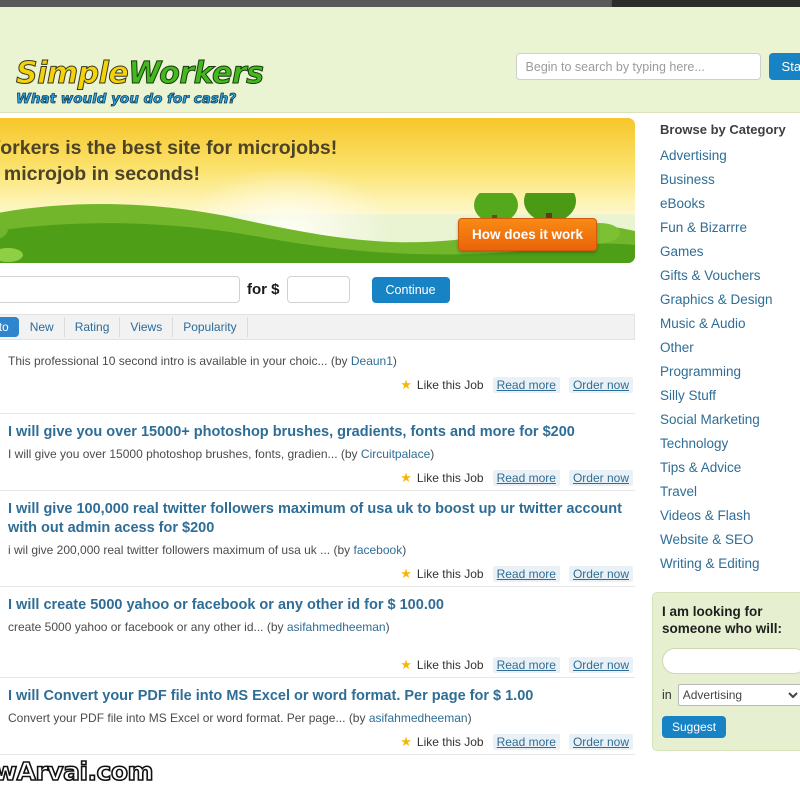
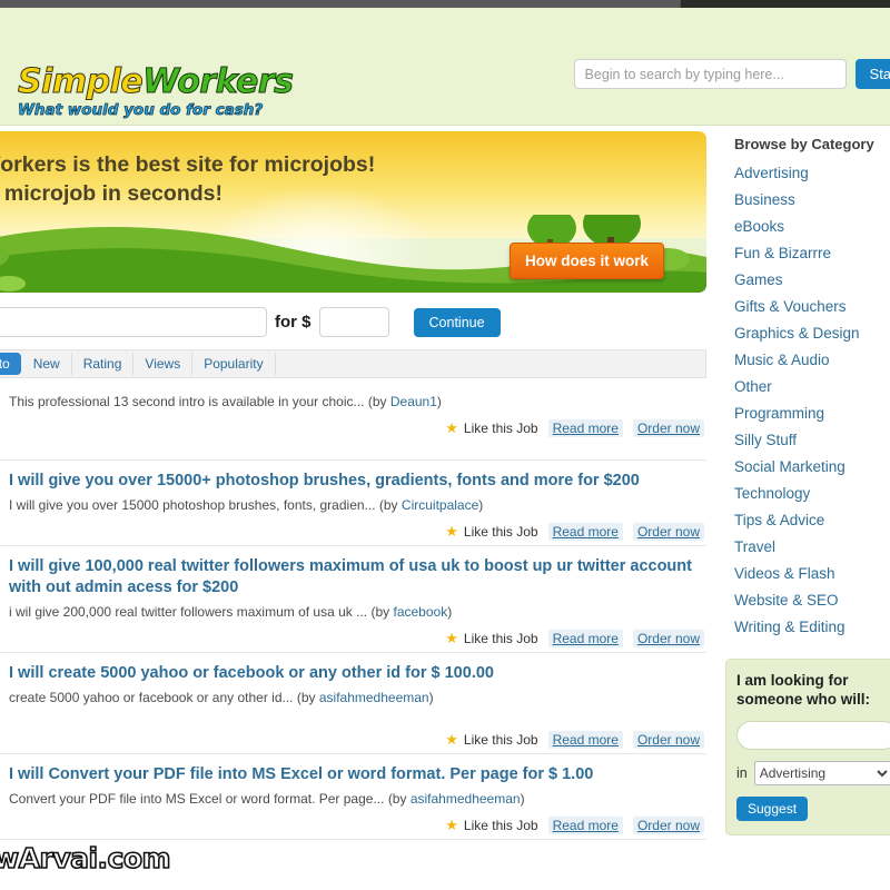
  SimpleWorkers
  What would you do for cash?
  Begin to search by typing here...
  orkers is the best site for microjobs!
  microjob in seconds!
  How does it work
  for $
  Continue
  New
  Rating
  Views
  Popularity
- This professional 10 second intro is available in your choic... (by Deaun1)
+ This professional 13 second intro is available in your choic... (by Deaun1)
  ★
  Like this Job
  Read more
  Order now
  I will give you over 15000+ photoshop brushes, gradients, fonts and more for $200
  I will give you over 15000 photoshop brushes, fonts, gradien... (by Circuitpalace)
  ★
  Like this Job
  Read more
  Order now
  I will give 100,000 real twitter followers maximum of usa uk to boost up ur twitter account with out admin acess for $200
  i wil give 200,000 real twitter followers maximum of usa uk ... (by facebook)
  ★
  Like this Job
  Read more
  Order now
  I will create 5000 yahoo or facebook or any other id for $ 100.00
  create 5000 yahoo or facebook or any other id... (by asifahmedheeman)
  ★
  Like this Job
  Read more
  Order now
  I will Convert your PDF file into MS Excel or word format. Per page for $ 1.00
  Convert your PDF file into MS Excel or word format. Per page... (by asifahmedheeman)
  ★
  Like this Job
  Read more
  Order now
  Browse by Category
  Advertising
  Business
  eBooks
  Fun & Bizarrre
  Games
  Gifts & Vouchers
  Graphics & Design
  Music & Audio
  Other
  Programming
  Silly Stuff
  Social Marketing
  Technology
  Tips & Advice
  Travel
  Videos & Flash
  Website & SEO
  Writing & Editing
  I am looking for someone who will:
  in
  Advertising
  Suggest
  wArvai.com
